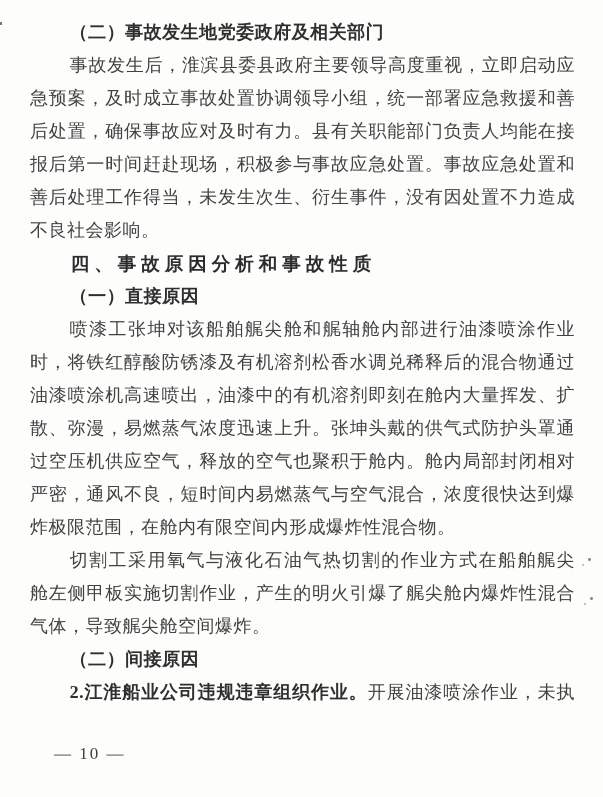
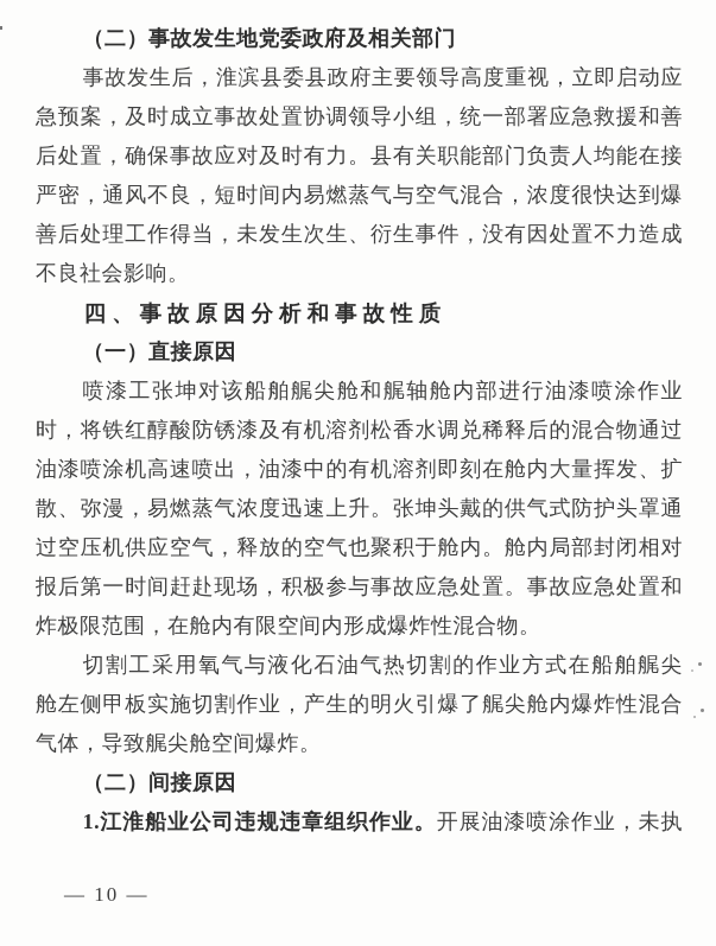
  （二）事故发生地党委政府及相关部门
  事故发生后，淮滨县委县政府主要领导高度重视，立即启动应
  急预案，及时成立事故处置协调领导小组，统一部署应急救援和善
  后处置，确保事故应对及时有力。县有关职能部门负责人均能在接
- 报后第一时间赶赴现场，积极参与事故应急处置。事故应急处置和
+ 严密，通风不良，短时间内易燃蒸气与空气混合，浓度很快达到爆
  善后处理工作得当，未发生次生、衍生事件，没有因处置不力造成
  不良社会影响。
  四、事故原因分析和事故性质
  （一）直接原因
  喷漆工张坤对该船舶艉尖舱和艉轴舱内部进行油漆喷涂作业
  时，将铁红醇酸防锈漆及有机溶剂松香水调兑稀释后的混合物通过
  油漆喷涂机高速喷出，油漆中的有机溶剂即刻在舱内大量挥发、扩
  散、弥漫，易燃蒸气浓度迅速上升。张坤头戴的供气式防护头罩通
  过空压机供应空气，释放的空气也聚积于舱内。舱内局部封闭相对
- 严密，通风不良，短时间内易燃蒸气与空气混合，浓度很快达到爆
+ 报后第一时间赶赴现场，积极参与事故应急处置。事故应急处置和
  炸极限范围，在舱内有限空间内形成爆炸性混合物。
  切割工采用氧气与液化石油气热切割的作业方式在船舶艉尖
  舱左侧甲板实施切割作业，产生的明火引爆了艉尖舱内爆炸性混合
  气体，导致艉尖舱空间爆炸。
  （二）间接原因
- 2.江淮船业公司违规违章组织作业。开展油漆喷涂作业，未执
+ 1.江淮船业公司违规违章组织作业。开展油漆喷涂作业，未执
  — 10 —
